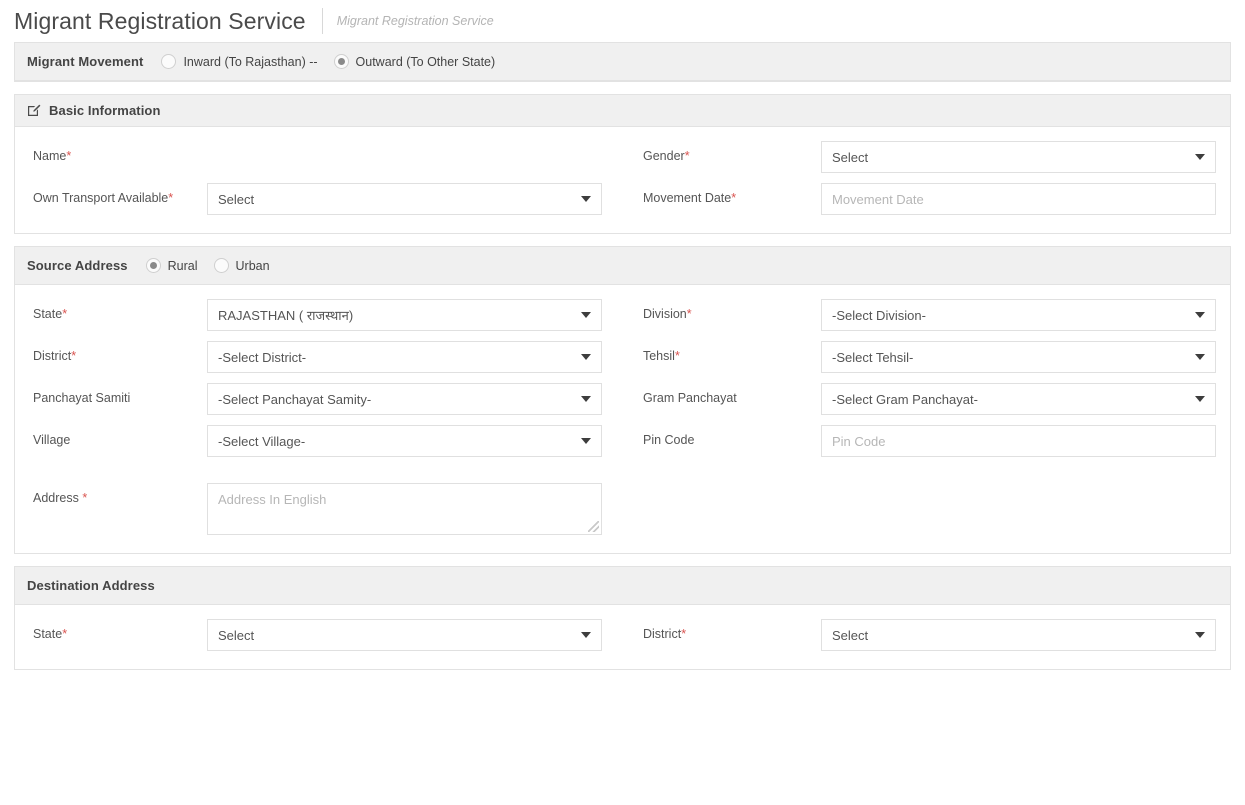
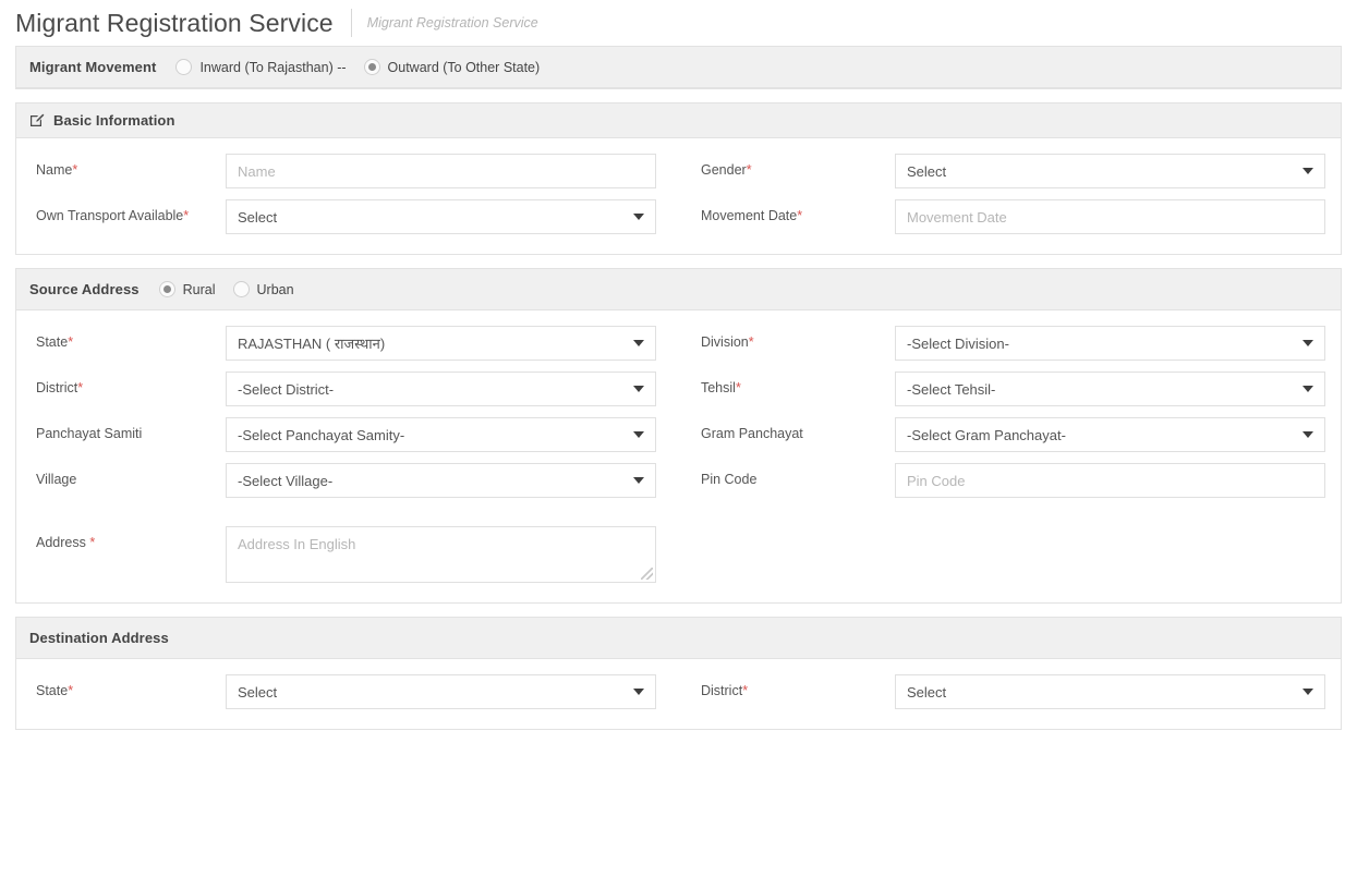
  Migrant Registration Service
  Migrant Registration Service
  Migrant Movement
  Inward (To Rajasthan) --
  Outward (To Other State)
  Basic Information
  Name*
+ Name
  Gender*
  Select
  Own Transport Available*
  Select
  Movement Date*
  Movement Date
  Source Address
  Rural
  Urban
  State*
  RAJASTHAN ( राजस्थान)
  Division*
  -Select Division-
  District*
  -Select District-
  Tehsil*
  -Select Tehsil-
  Panchayat Samiti
  -Select Panchayat Samity-
  Gram Panchayat
  -Select Gram Panchayat-
  Village
  -Select Village-
  Pin Code
  Pin Code
  Address *
  Address In English
  Destination Address
  State*
  Select
  District*
  Select
